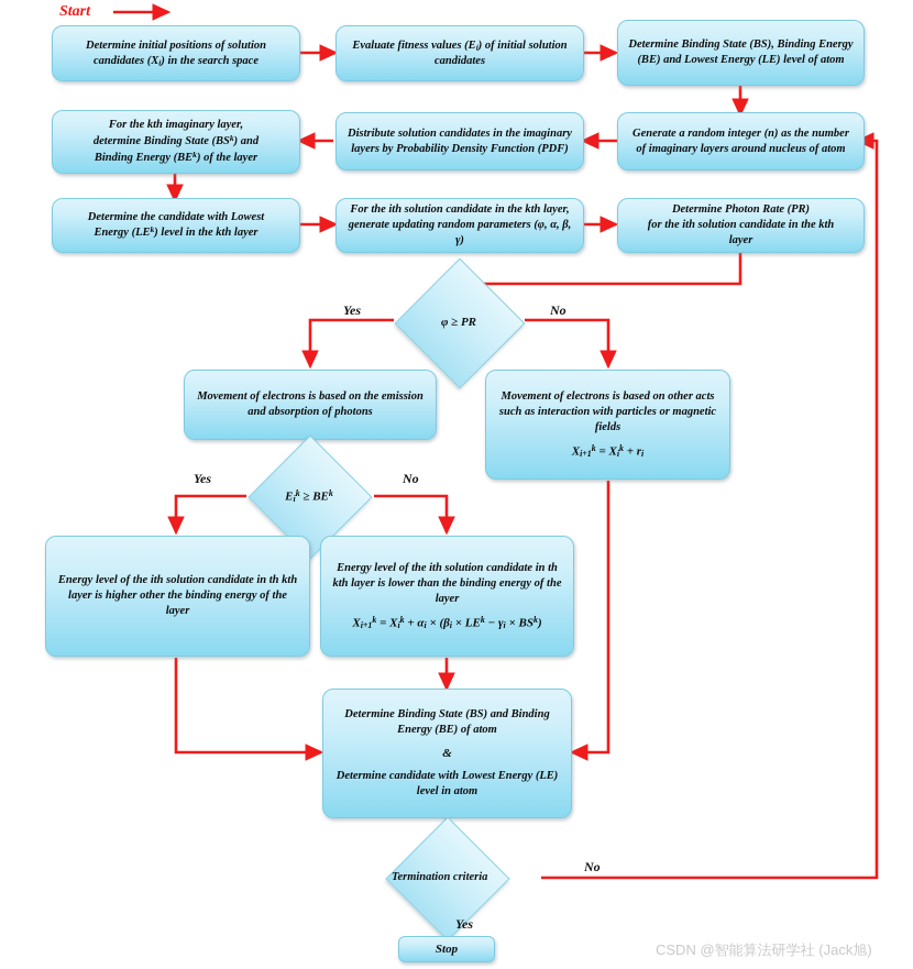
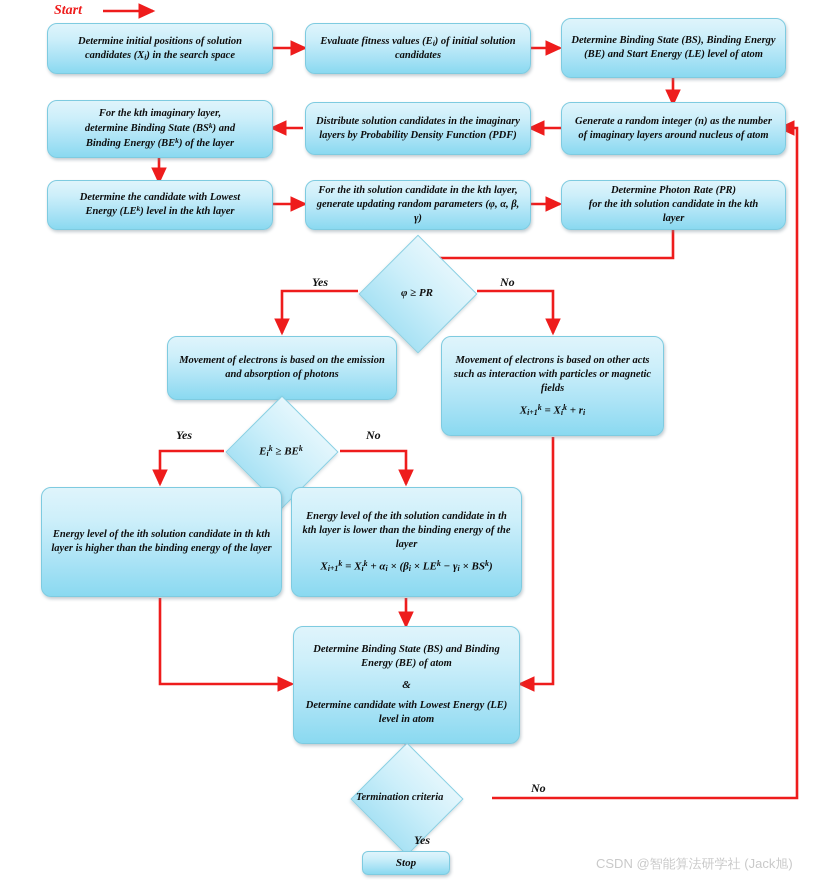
  Start
  Yes
  No
  Yes
  No
  No
  Yes
  Determine initial positions of solution candidates (Xi) in the search space
  Evaluate fitness values (Ei) of initial solution candidates
- Determine Binding State (BS), Binding Energy (BE) and Lowest Energy (LE) level of atom
+ Determine Binding State (BS), Binding Energy (BE) and Start Energy (LE) level of atom
  For the kth imaginary layer,
  determine Binding State (BSk) and
  Binding Energy (BEk) of the layer
  Distribute solution candidates in the imaginary layers by Probability Density Function (PDF)
  Generate a random integer (n) as the number of imaginary layers around nucleus of atom
  Determine the candidate with Lowest
  Energy (LEk) level in the kth layer
  For the ith solution candidate in the kth layer, generate updating random parameters (φ, α, β, γ)
  Determine Photon Rate (PR)
  for the ith solution candidate in the kth
  layer
  φ ≥ PR
  Movement of electrons is based on the emission and absorption of photons
  Movement of electrons is based on other acts such as interaction with particles or magnetic fields
  Xi+1k = Xik + ri
  Eik ≥ BEk
- Energy level of the ith solution candidate in th kth layer is higher other the binding energy of the layer
+ Energy level of the ith solution candidate in th kth layer is higher than the binding energy of the layer
  Energy level of the ith solution candidate in th kth layer is lower than the binding energy of the layer
  Xi+1k = Xik + αi × (βi × LEk − γi × BSk)
  Determine Binding State (BS) and Binding Energy (BE) of atom
  &
  Determine candidate with Lowest Energy (LE) level in atom
  Termination criteria
  Stop
  CSDN @智能算法研学社 (Jack旭)
